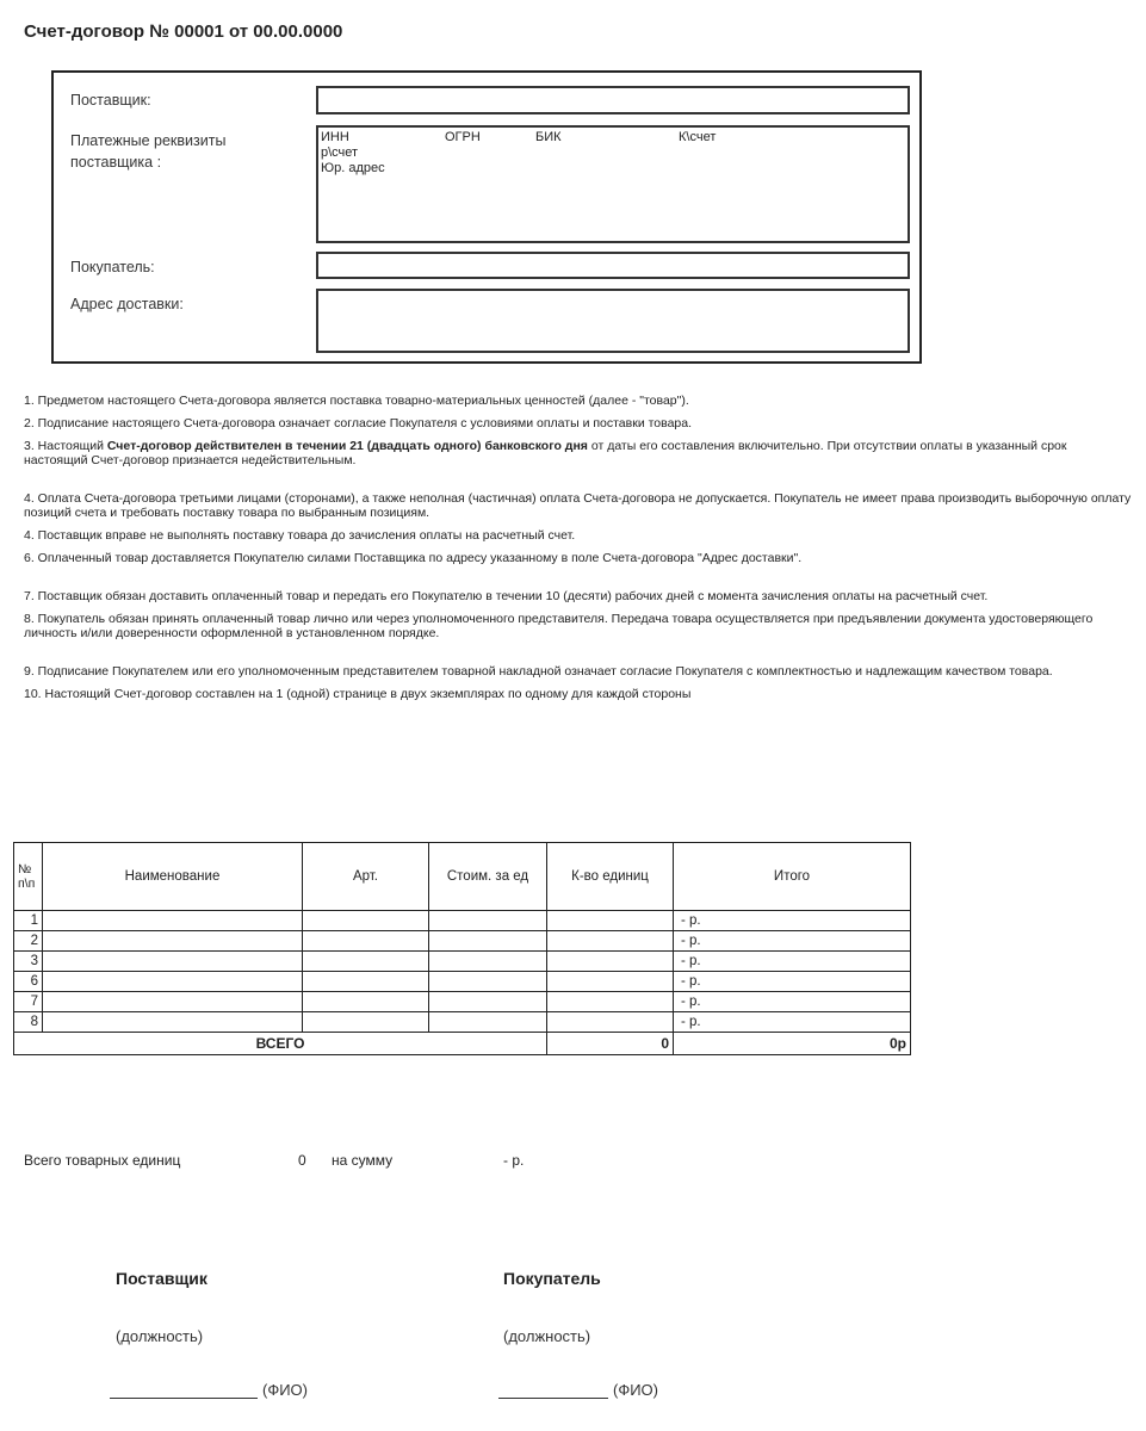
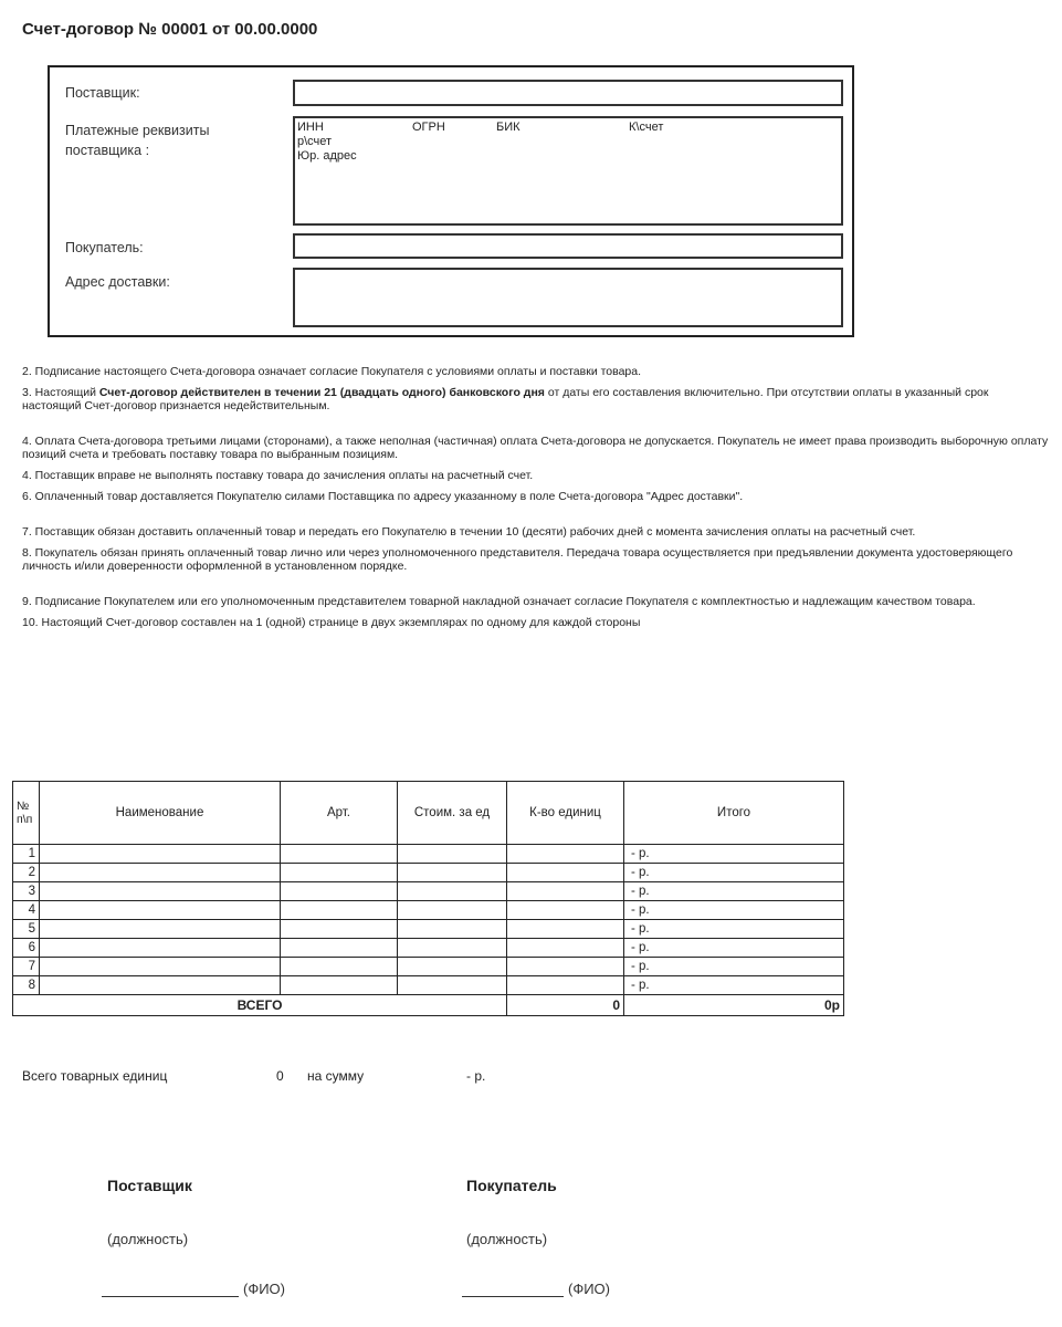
  Счет-договор № 00001 от 00.00.0000
  Поставщик:
  Платежные реквизиты поставщика :
  ИНН
  ОГРН
  БИК
  К\счет
  р\счет
  Юр. адрес
  Покупатель:
  Адрес доставки:
- 1. Предметом настоящего Счета-договора является поставка товарно-материальных ценностей (далее - "товар").
  2. Подписание настоящего Счета-договора означает согласие Покупателя с условиями оплаты и поставки товара.
  3. Настоящий Счет-договор действителен в течении 21 (двадцать одного) банковского дня от даты его составления включительно. При отсутствии оплаты в указанный срок настоящий Счет-договор признается недействительным.
  4. Оплата Счета-договора третьими лицами (сторонами), а также неполная (частичная) оплата Счета-договора не допускается. Покупатель не имеет права производить выборочную оплату позиций счета и требовать поставку товара по выбранным позициям.
  4. Поставщик вправе не выполнять поставку товара до зачисления оплаты на расчетный счет.
  6. Оплаченный товар доставляется Покупателю силами Поставщика по адресу указанному в поле Счета-договора "Адрес доставки".
  7. Поставщик обязан доставить оплаченный товар и передать его Покупателю в течении 10 (десяти) рабочих дней с момента зачисления оплаты на расчетный счет.
  8. Покупатель обязан принять оплаченный товар лично или через уполномоченного представителя. Передача товара осуществляется при предъявлении документа удостоверяющего личность и/или доверенности оформленной в установленном порядке.
  9. Подписание Покупателем или его уполномоченным представителем товарной накладной означает согласие Покупателя с комплектностью и надлежащим качеством товара.
  10. Настоящий Счет-договор составлен на 1 (одной) странице в двух экземплярах по одному для каждой стороны
  № п\п	Наименование	Арт.	Стоим. за ед	К-во единиц	Итого
  1					- р.
  2					- р.
  3					- р.
+ 4					- р.
+ 5					- р.
  6					- р.
  7					- р.
  8					- р.
  ВСЕГО	0	0р
  Всего товарных единиц
  0
  на сумму
  - р.
  Поставщик
  (должность)
  (ФИО)
  Покупатель
  (должность)
  (ФИО)
